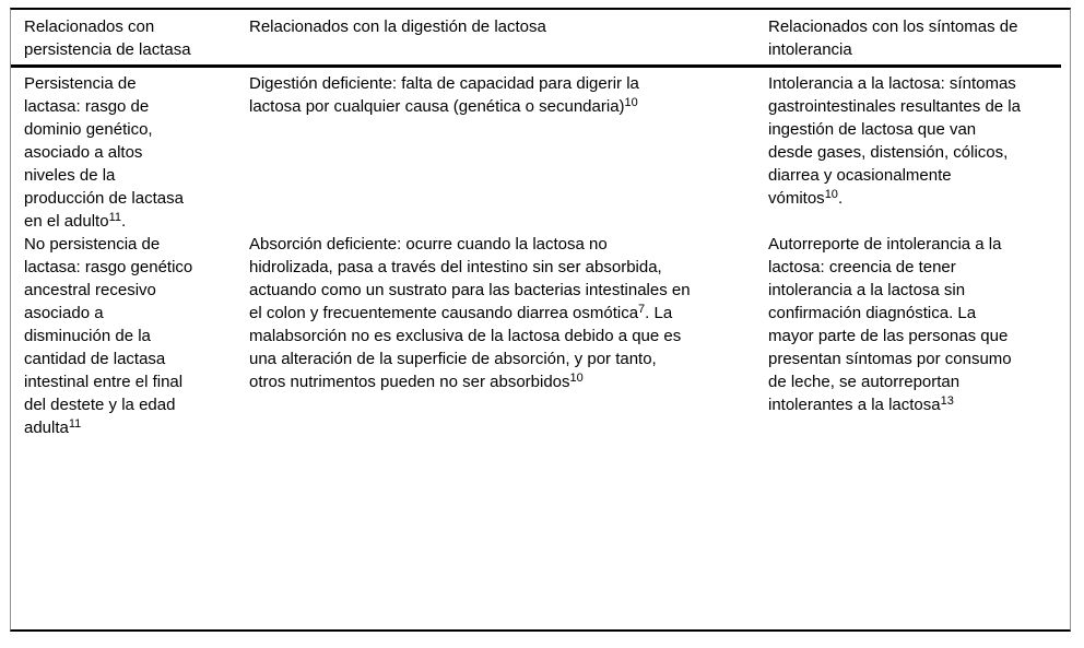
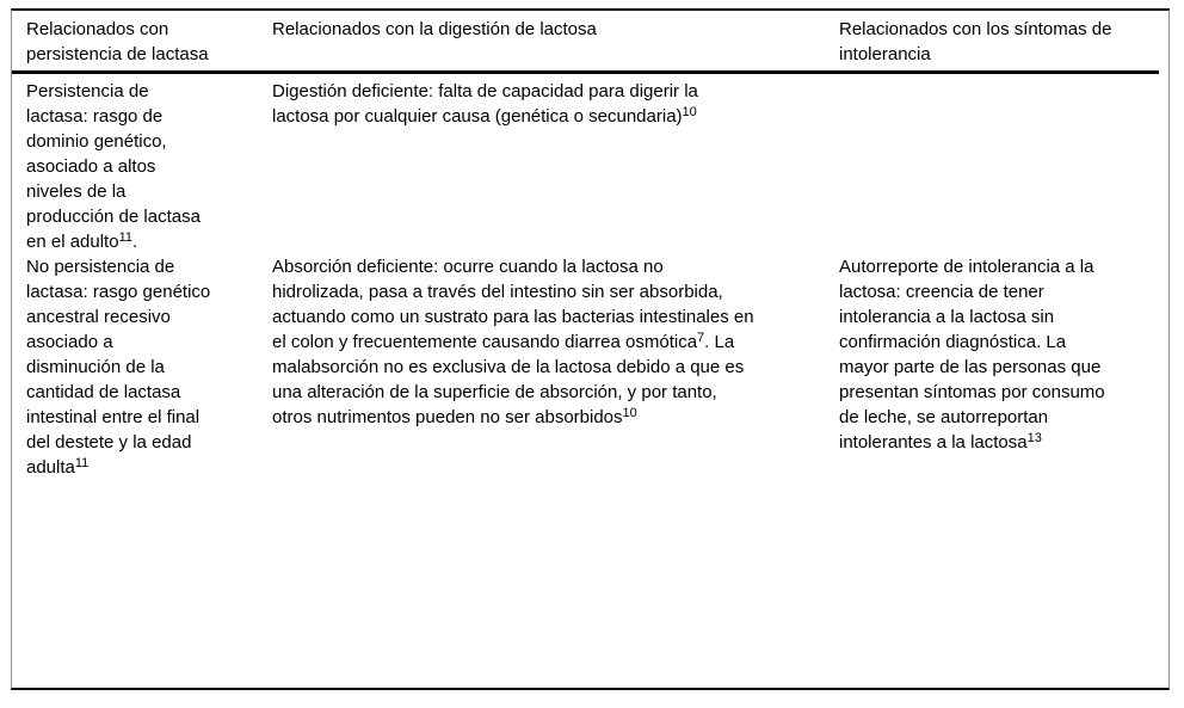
  Relacionados con
  persistencia de lactasa
  Relacionados con la digestión de lactosa
  Relacionados con los síntomas de
  intolerancia
  Persistencia de
  lactasa: rasgo de
  dominio genético,
  asociado a altos
  niveles de la
  producción de lactasa
  en el adulto11.
  Digestión deficiente: falta de capacidad para digerir la
  lactosa por cualquier causa (genética o secundaria)10
- Intolerancia a la lactosa: síntomas
- gastrointestinales resultantes de la
- ingestión de lactosa que van
- desde gases, distensión, cólicos,
- diarrea y ocasionalmente
- vómitos10.
  No persistencia de
  lactasa: rasgo genético
  ancestral recesivo
  asociado a
  disminución de la
  cantidad de lactasa
  intestinal entre el final
  del destete y la edad
  adulta11
  Absorción deficiente: ocurre cuando la lactosa no
  hidrolizada, pasa a través del intestino sin ser absorbida,
  actuando como un sustrato para las bacterias intestinales en
  el colon y frecuentemente causando diarrea osmótica7. La
  malabsorción no es exclusiva de la lactosa debido a que es
  una alteración de la superficie de absorción, y por tanto,
  otros nutrimentos pueden no ser absorbidos10
  Autorreporte de intolerancia a la
  lactosa: creencia de tener
  intolerancia a la lactosa sin
  confirmación diagnóstica. La
  mayor parte de las personas que
  presentan síntomas por consumo
  de leche, se autorreportan
  intolerantes a la lactosa13
